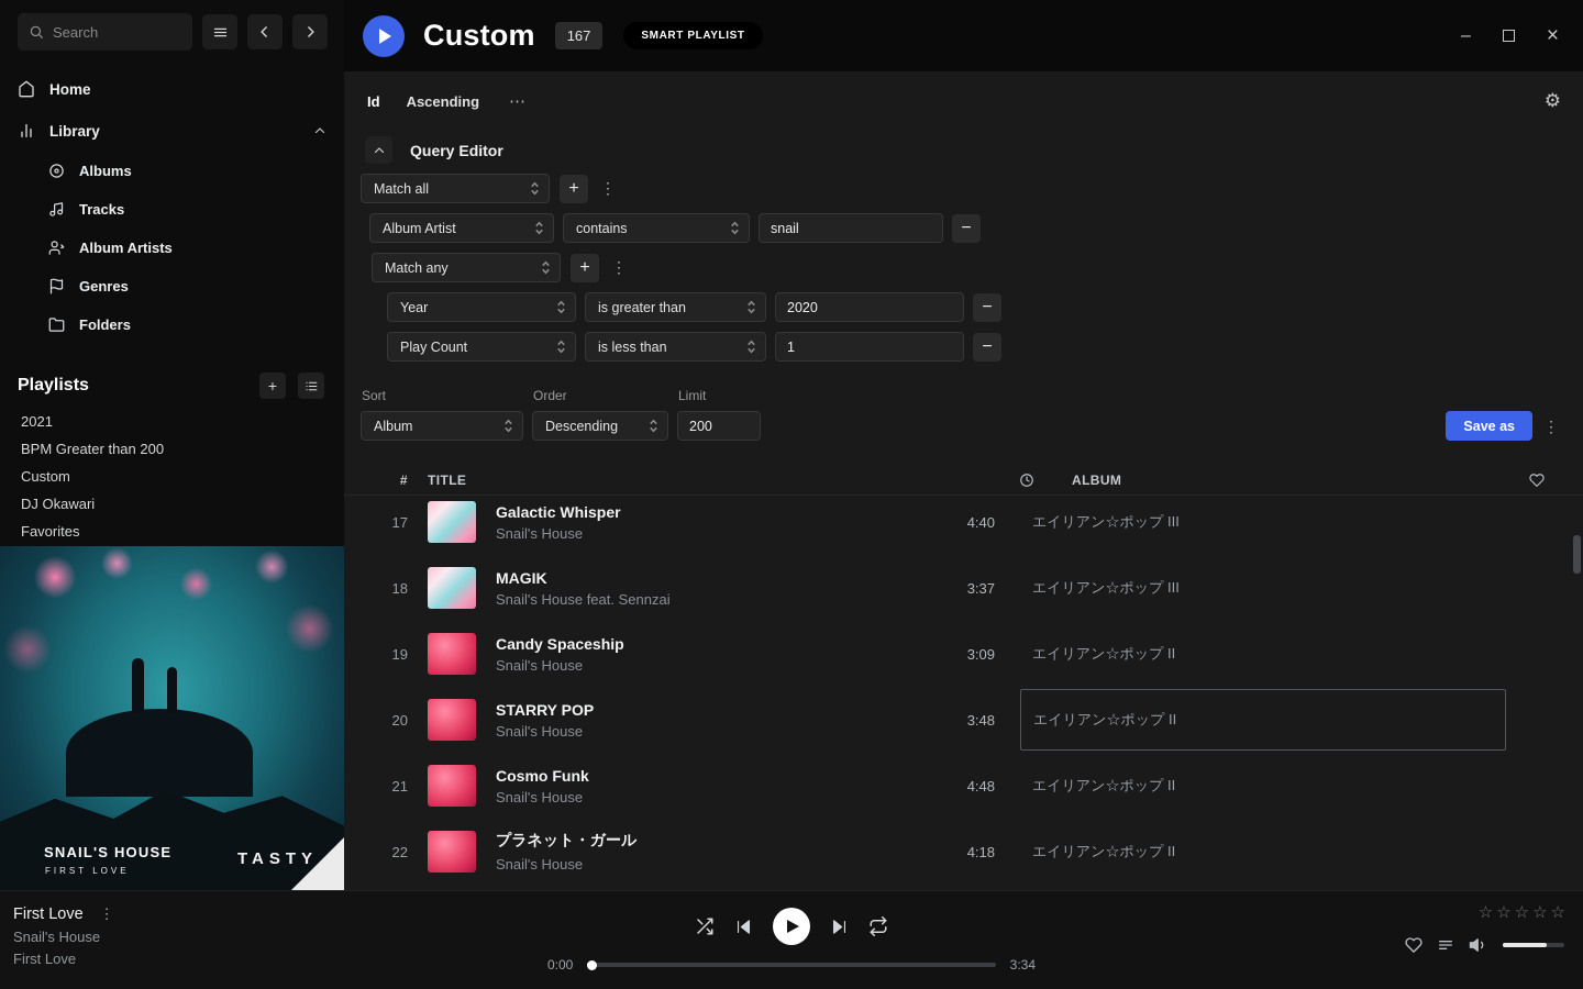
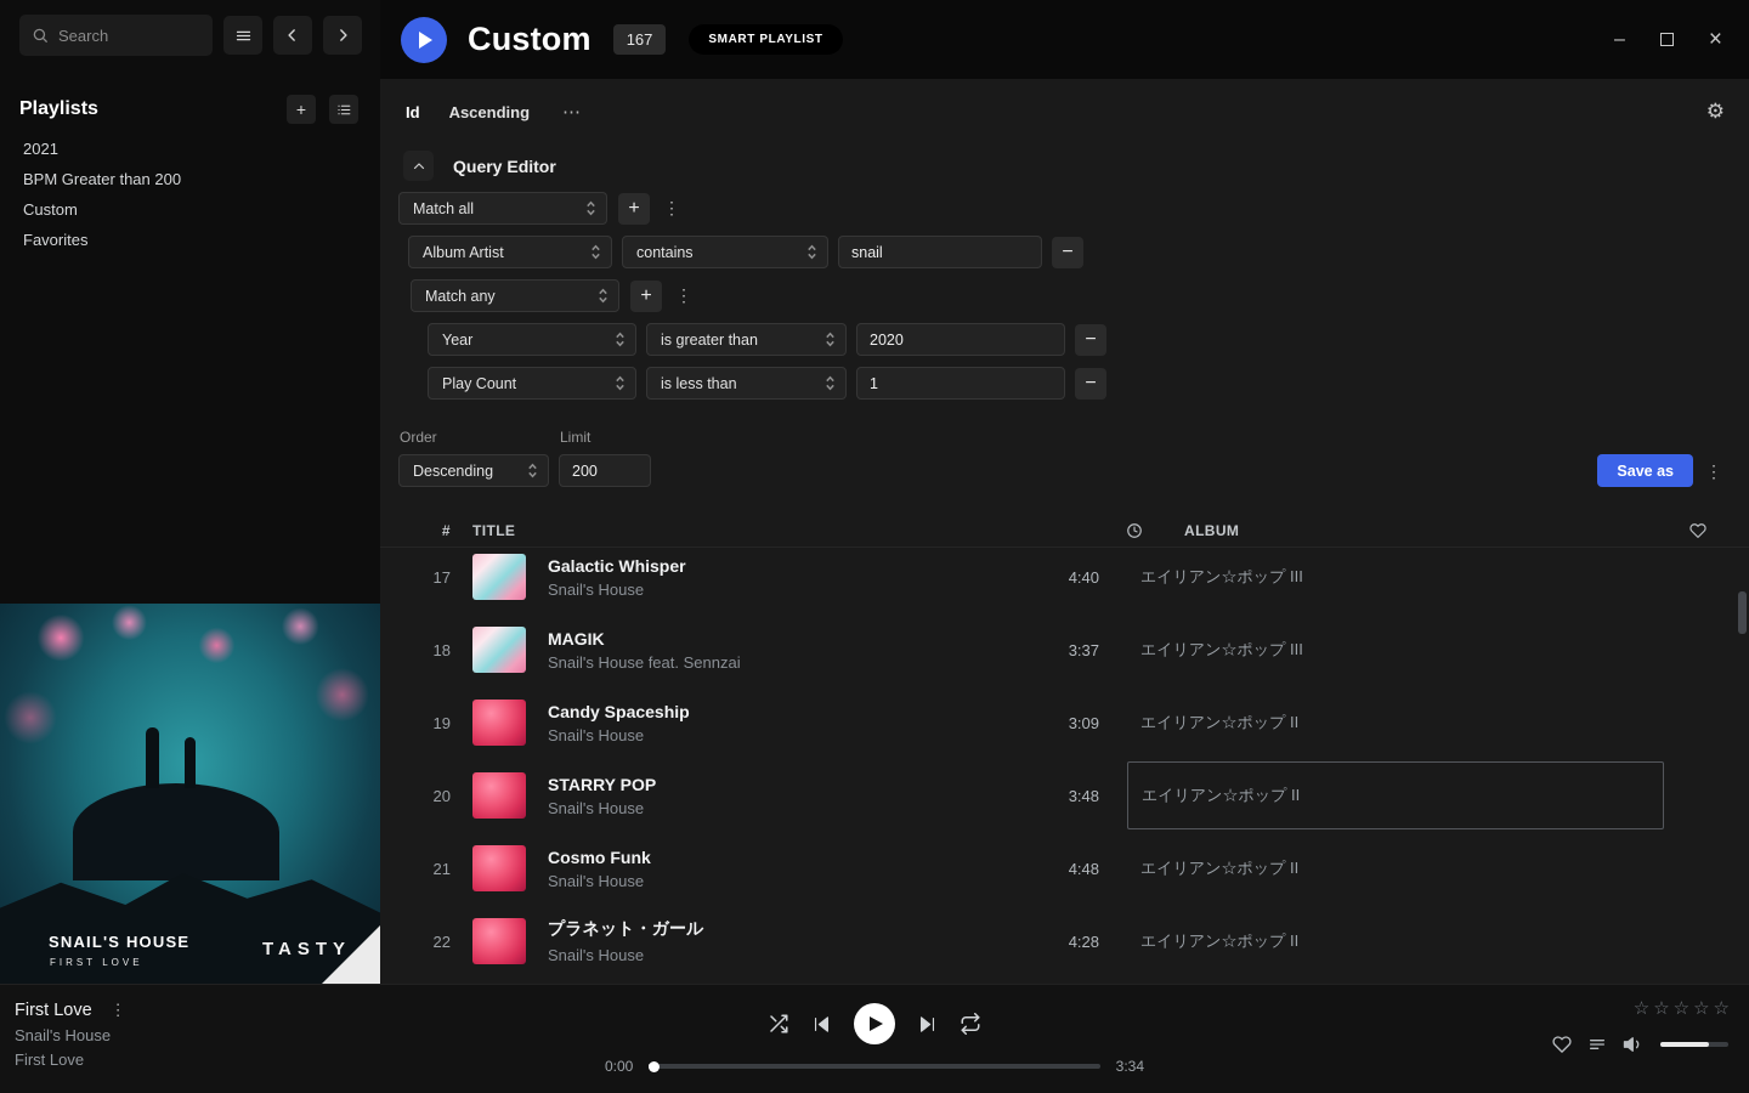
  Search
- Home
- Library
- Albums
- Tracks
- Album Artists
- Genres
- Folders
  Playlists
  +
  2021
  BPM Greater than 200
  Custom
- DJ Okawari
  Favorites
  SNAIL'S HOUSE
  FIRST LOVE
  TASTY
  Custom
  167
  SMART PLAYLIST
  –
  ×
  Id
  Ascending
  ⋯
  ⚙
  Query Editor
  Match all
  +
  ⋮
  Album Artist
  contains
  snail
  −
  Match any
  +
  ⋮
  Year
  is greater than
  2020
  −
  Play Count
  is less than
  1
  −
- Sort
- Album
  Order
  Descending
  Limit
  200
  Save as
  ⋮
  #
  TITLE
  ALBUM
  17
  Galactic Whisper
  Snail's House
  4:40
  エイリアン☆ポップ III
  18
  MAGIK
  Snail's House feat. Sennzai
  3:37
  エイリアン☆ポップ III
  19
  Candy Spaceship
  Snail's House
  3:09
  エイリアン☆ポップ II
  20
  STARRY POP
  Snail's House
  3:48
  エイリアン☆ポップ II
  21
  Cosmo Funk
  Snail's House
  4:48
  エイリアン☆ポップ II
  22
  プラネット・ガール
  Snail's House
- 4:18
+ 4:28
  エイリアン☆ポップ II
  First Love
  ⋮
  Snail's House
  First Love
  0:00
  3:34
  ☆
  ☆
  ☆
  ☆
  ☆
